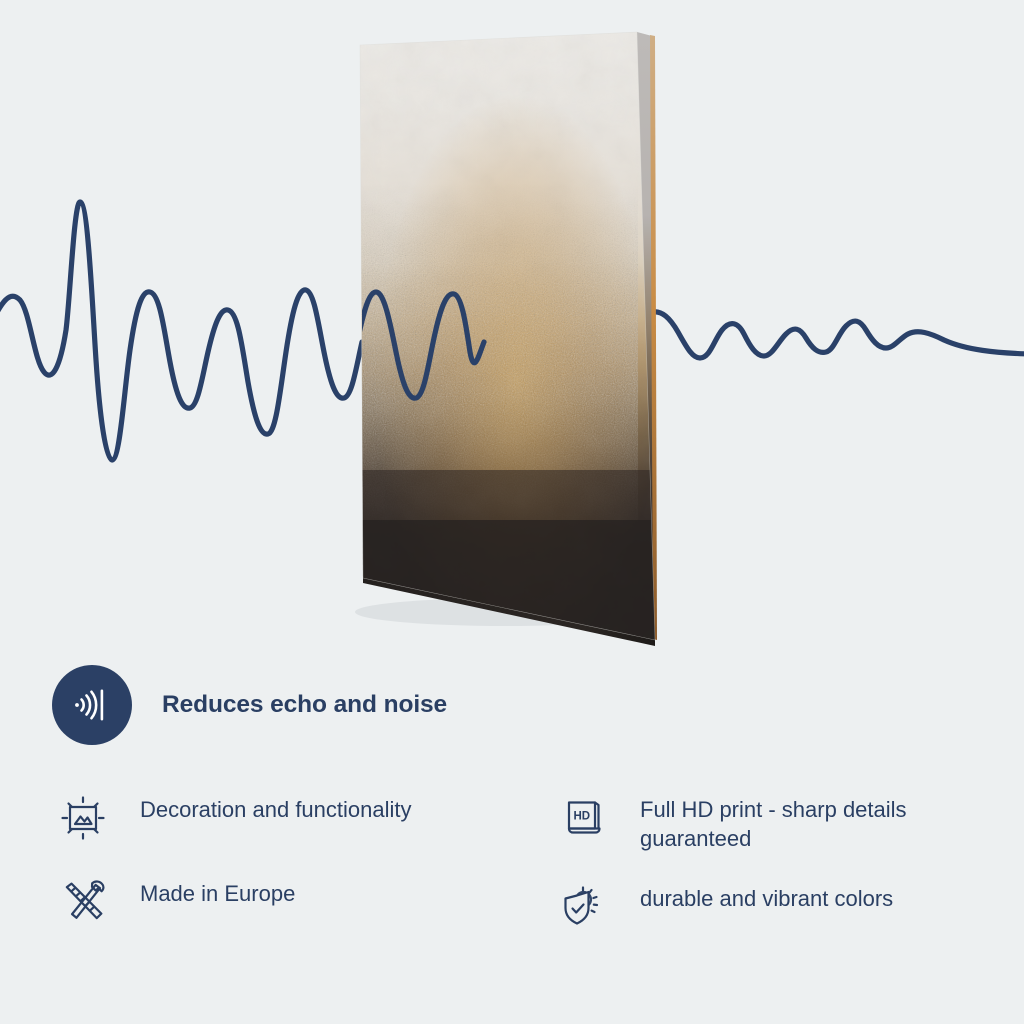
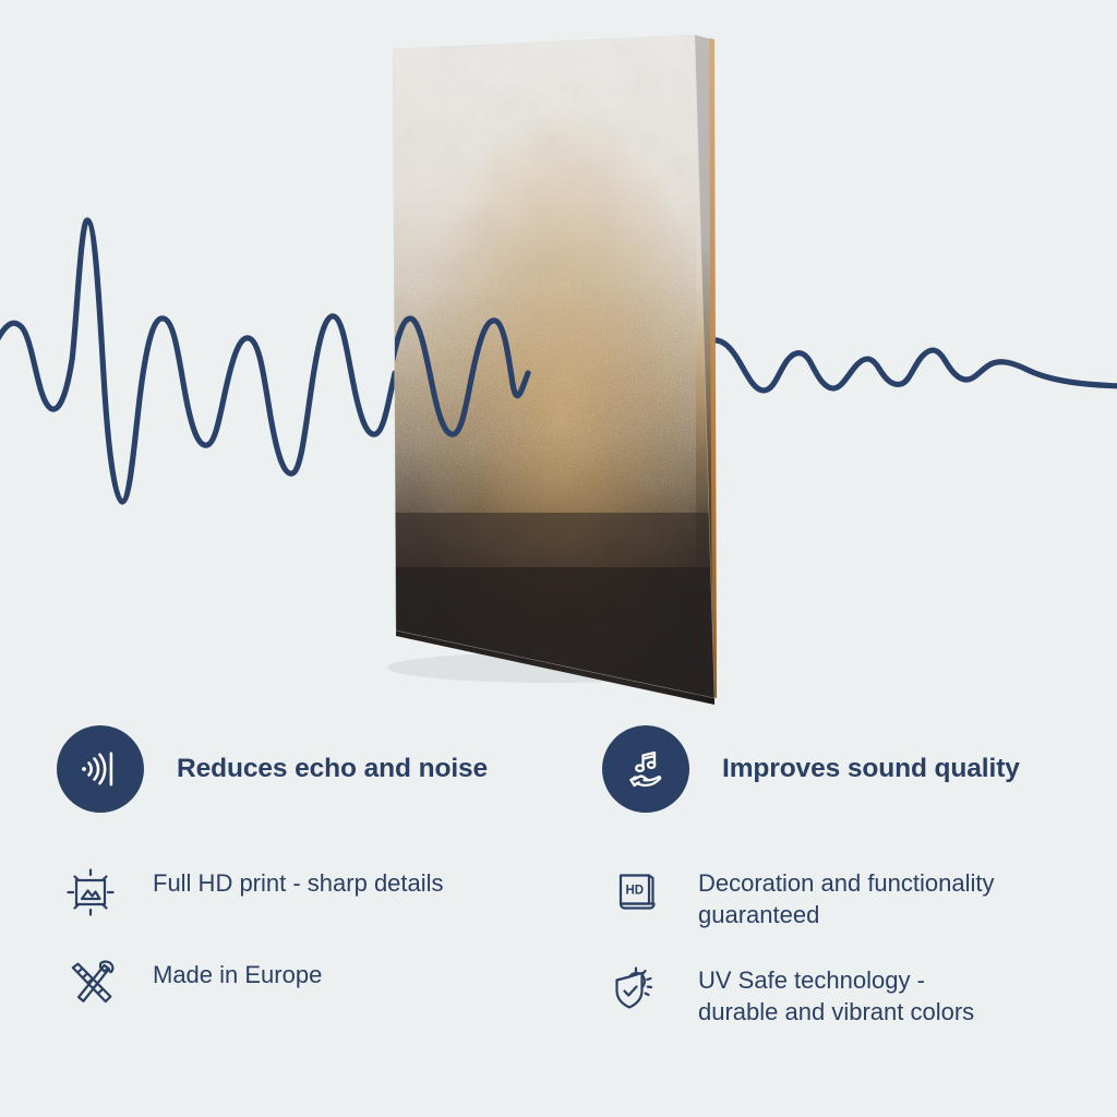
  Reduces echo and noise
+ Improves sound quality
- Decoration and functionality
+ Full HD print - sharp details
  Made in Europe
  HD
- Full HD print - sharp details
+ Decoration and functionality
  guaranteed
+ UV Safe technology -
  durable and vibrant colors
